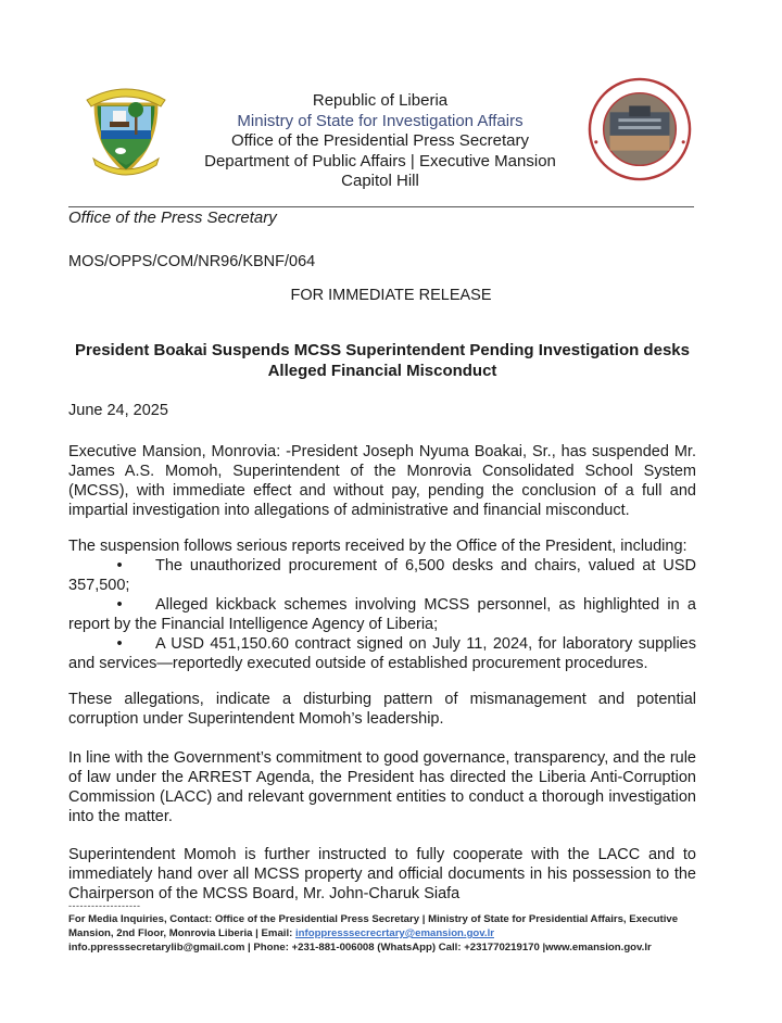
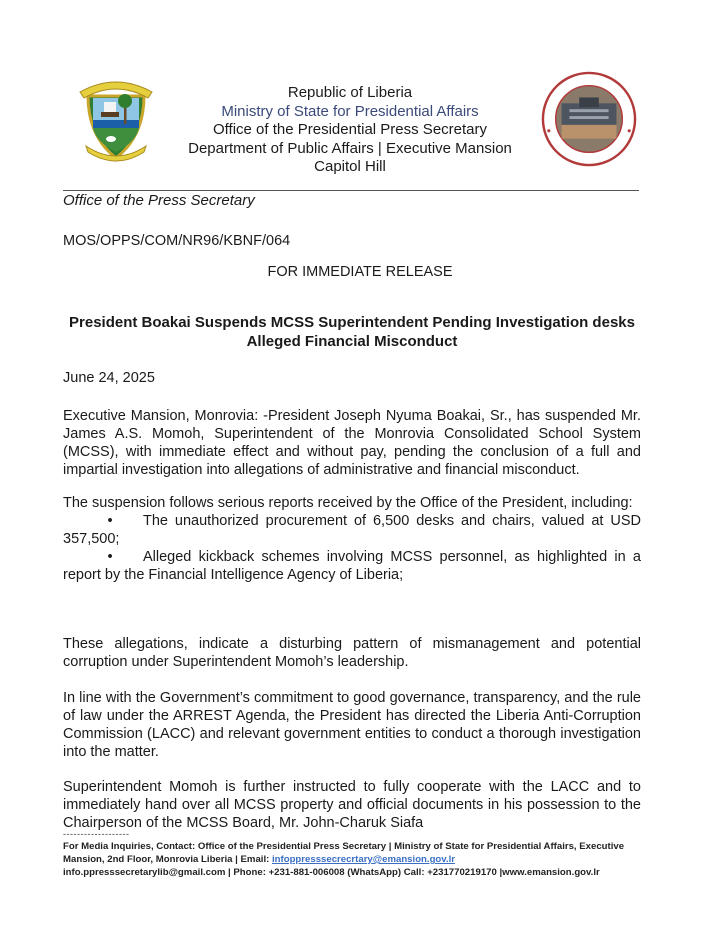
  Republic of Liberia
- Ministry of State for Investigation Affairs
+ Ministry of State for Presidential Affairs
  Office of the Presidential Press Secretary
  Department of Public Affairs | Executive Mansion
  Capitol Hill
  Office of the Press Secretary
  MOS/OPPS/COM/NR96/KBNF/064
  FOR IMMEDIATE RELEASE
  President Boakai Suspends MCSS Superintendent Pending Investigation desks
  Alleged Financial Misconduct
  June 24, 2025
  Executive Mansion, Monrovia: -President Joseph Nyuma Boakai, Sr., has suspended Mr. James A.S. Momoh, Superintendent of the Monrovia Consolidated School System (MCSS), with immediate effect and without pay, pending the conclusion of a full and impartial investigation into allegations of administrative and financial misconduct.
  The suspension follows serious reports received by the Office of the President, including:
  • The unauthorized procurement of 6,500 desks and chairs, valued at USD 357,500;
  • Alleged kickback schemes involving MCSS personnel, as highlighted in a report by the Financial Intelligence Agency of Liberia;
- • A USD 451,150.60 contract signed on July 11, 2024, for laboratory supplies and services—reportedly executed outside of established procurement procedures.
  These allegations, indicate a disturbing pattern of mismanagement and potential corruption under Superintendent Momoh’s leadership.
  In line with the Government’s commitment to good governance, transparency, and the rule of law under the ARREST Agenda, the President has directed the Liberia Anti-Corruption Commission (LACC) and relevant government entities to conduct a thorough investigation into the matter.
  Superintendent Momoh is further instructed to fully cooperate with the LACC and to immediately hand over all MCSS property and official documents in his possession to the Chairperson of the MCSS Board, Mr. John-Charuk Siafa
  -------------------
  For Media Inquiries, Contact: Office of the Presidential Press Secretary | Ministry of State for Presidential Affairs, Executive Mansion, 2nd Floor, Monrovia Liberia | Email: infoppresssecrecrtary@emansion.gov.lr
  info.ppresssecretarylib@gmail.com | Phone: +231-881-006008 (WhatsApp) Call: +231770219170 |www.emansion.gov.lr
